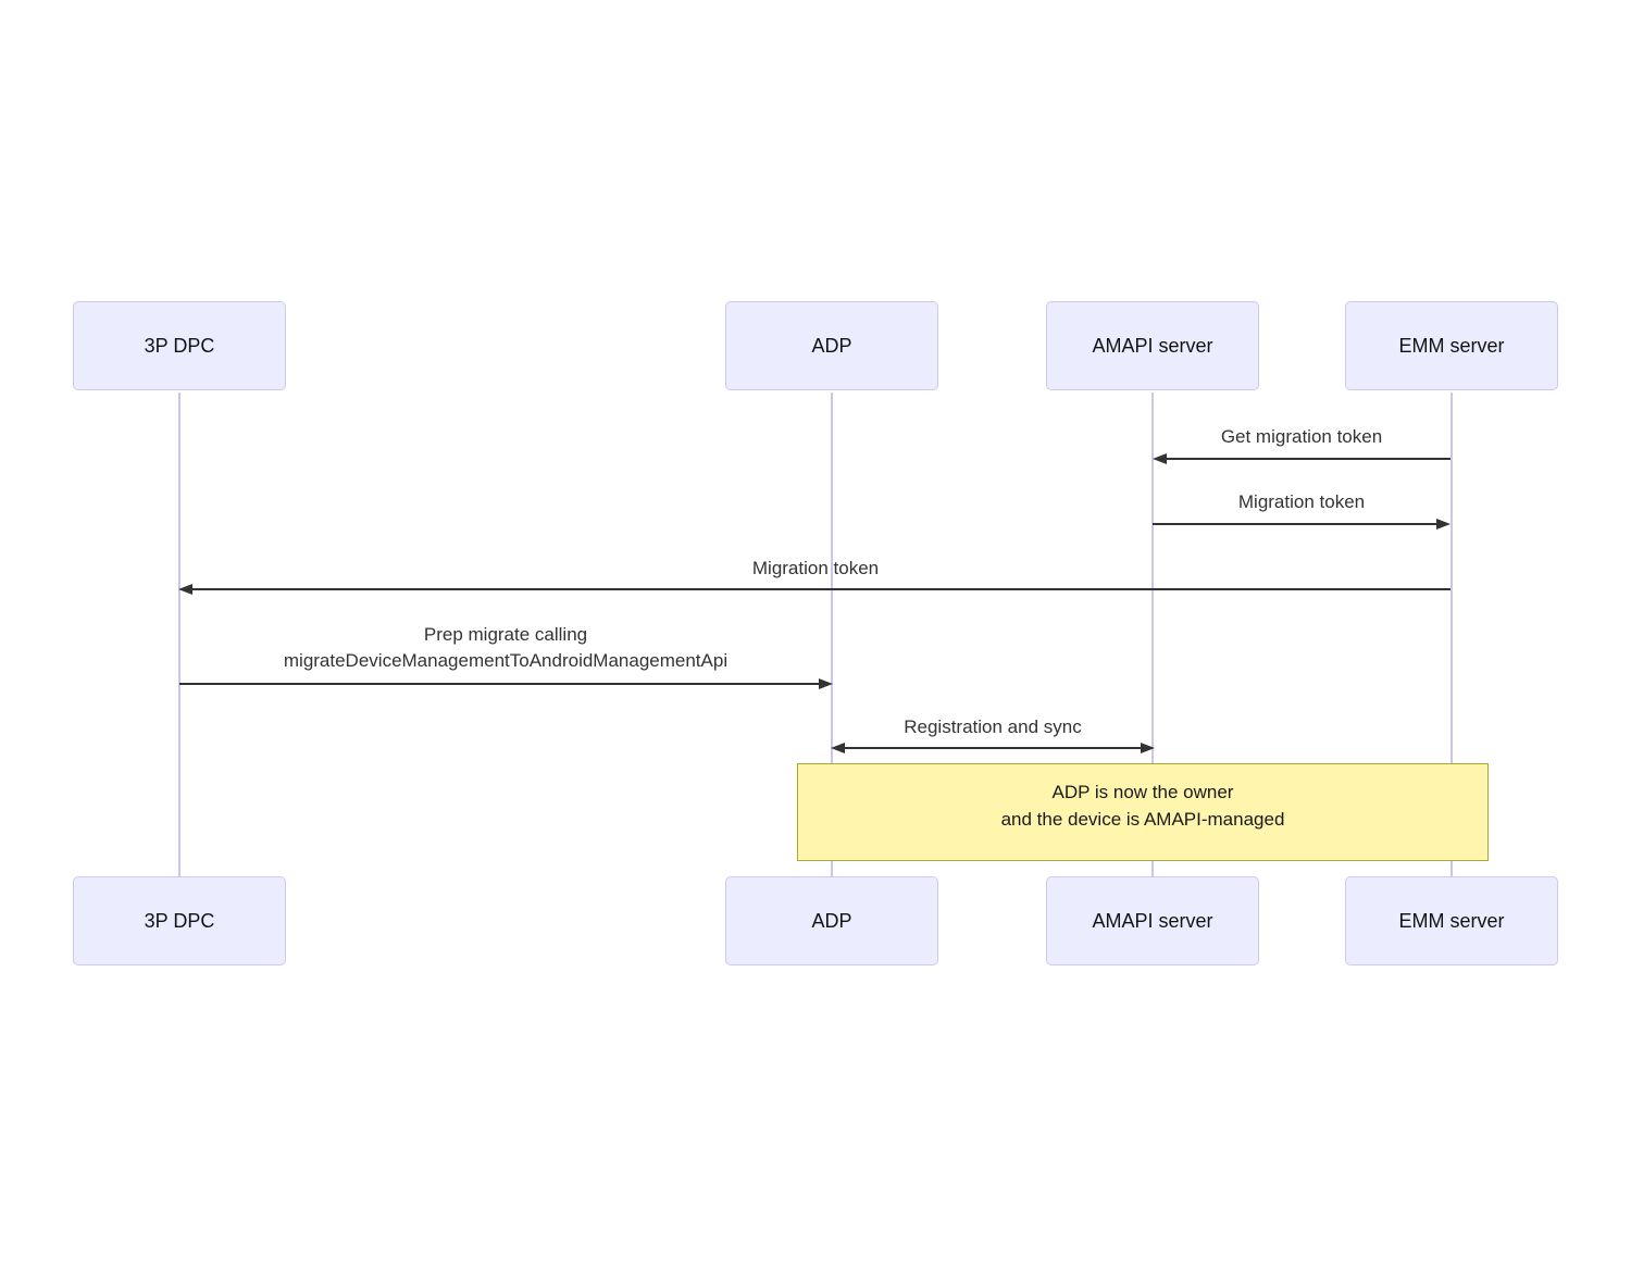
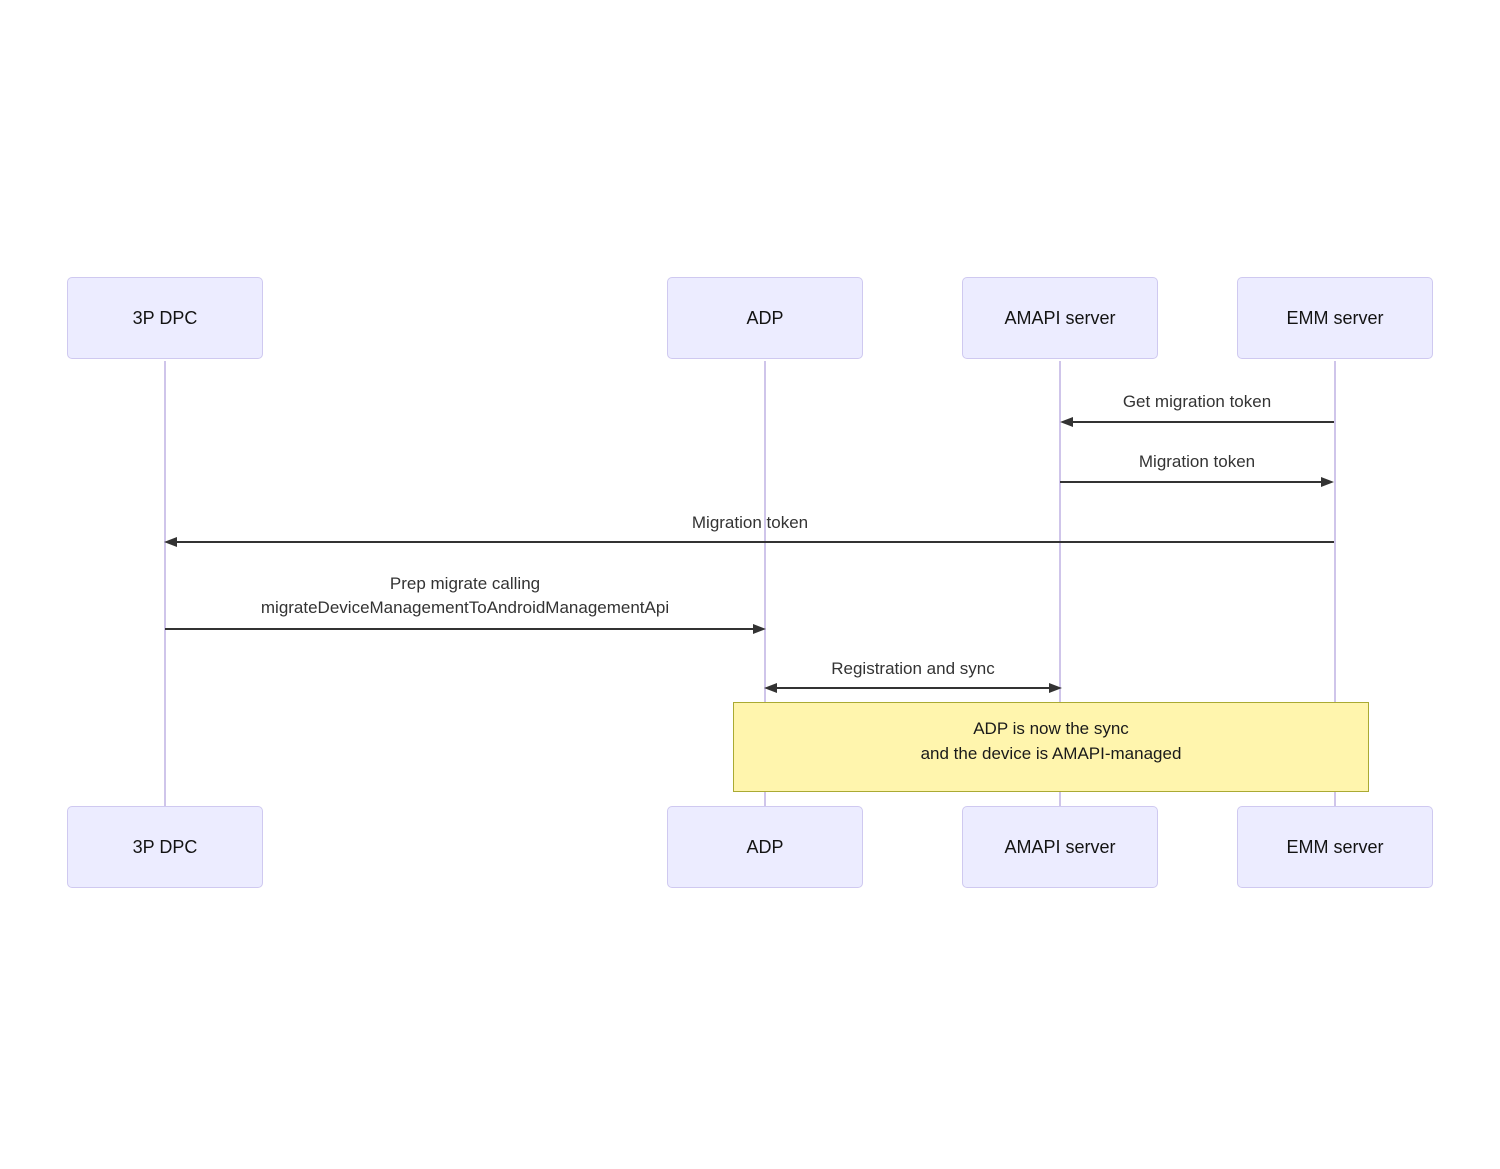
  3P DPC
  ADP
  AMAPI server
  EMM server
  3P DPC
  ADP
  AMAPI server
  EMM server
  Get migration token
  Migration token
  Migration token
  Prep migrate calling
  migrateDeviceManagementToAndroidManagementApi
  Registration and sync
- ADP is now the owner
+ ADP is now the sync
  and the device is AMAPI-managed
